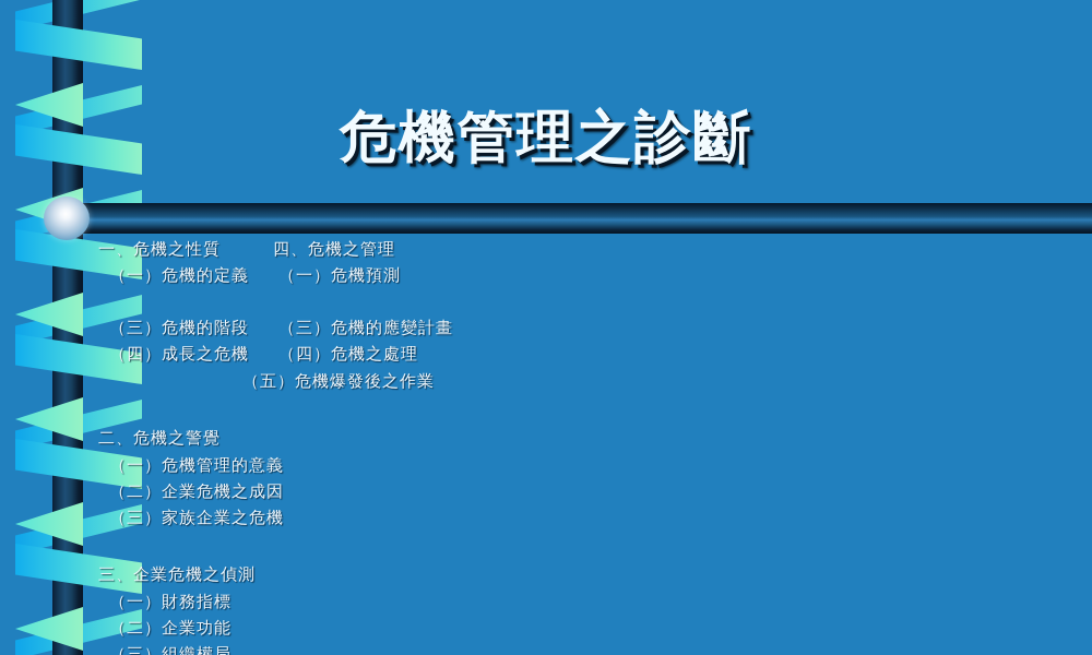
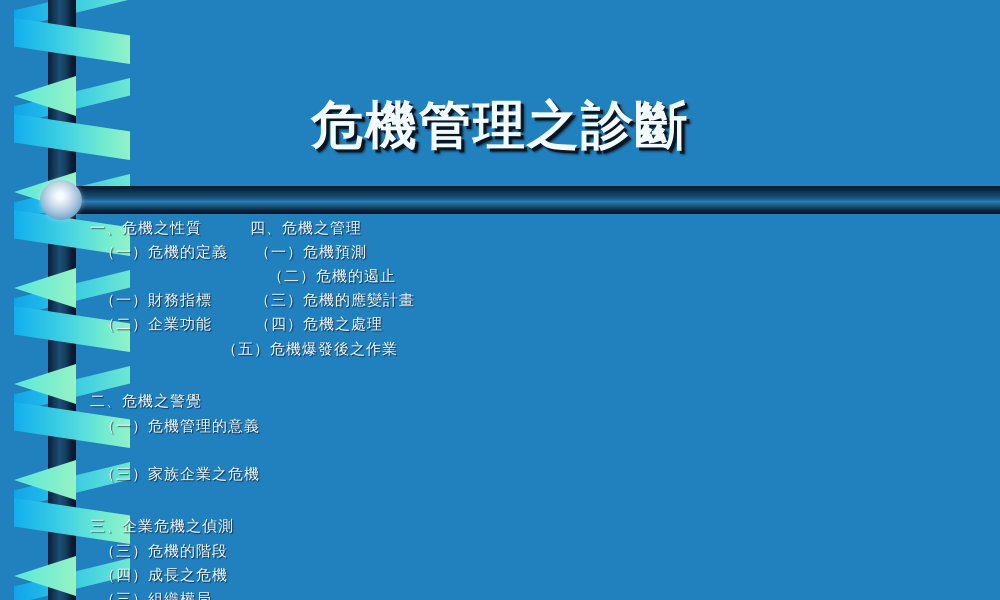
  危機管理之診斷
  一、危機之性質
  （一）危機的定義
- （三）危機的階段
+ （一）財務指標
- （四）成長之危機
+ （二）企業功能
  二、危機之警覺
  （一）危機管理的意義
- （二）企業危機之成因
  （三）家族企業之危機
  三、企業危機之偵測
- （一）財務指標
+ （三）危機的階段
- （二）企業功能
+ （四）成長之危機
  （三）組織權局
  四、危機之管理
  （一）危機預測
+ （二）危機的遏止
  （三）危機的應變計畫
  （四）危機之處理
  （五）危機爆發後之作業
